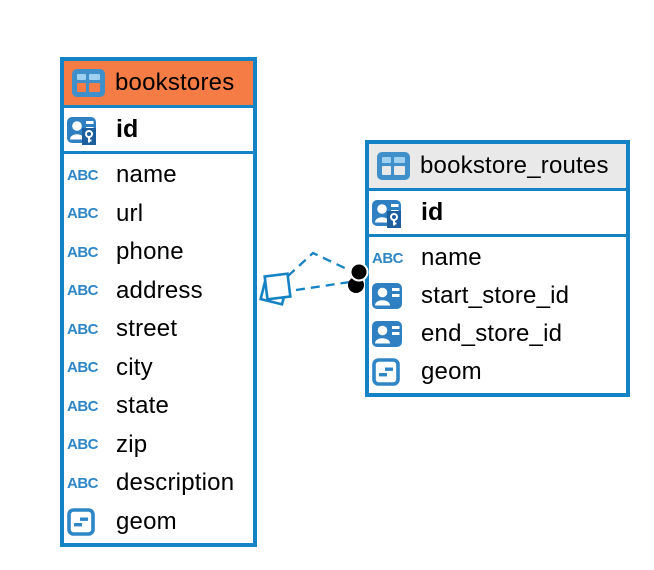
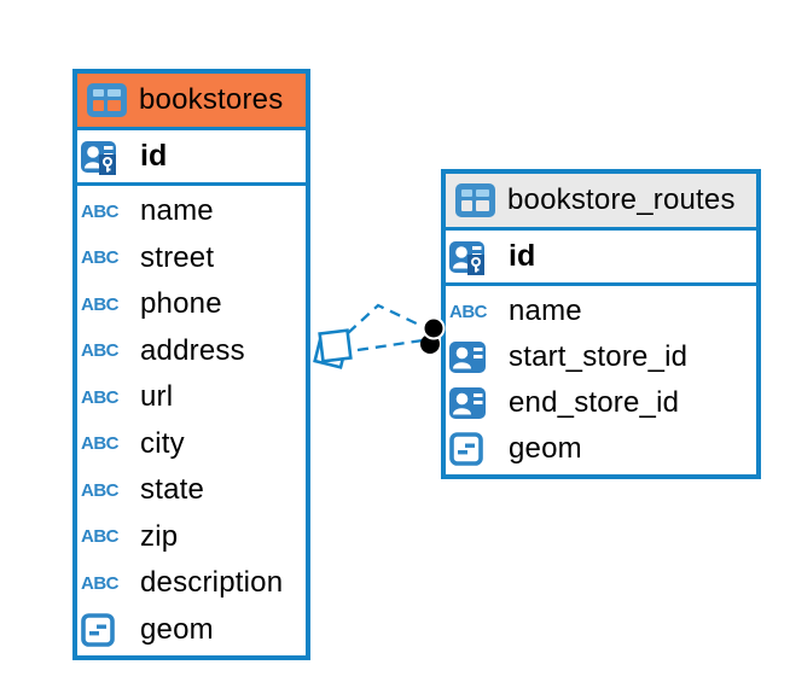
  bookstores
  id
  ABC
  name
  ABC
- url
+ street
  ABC
  phone
  ABC
  address
  ABC
- street
+ url
  ABC
  city
  ABC
  state
  ABC
  zip
  ABC
  description
  geom
  bookstore_routes
  id
  ABC
  name
  start_store_id
  end_store_id
  geom
